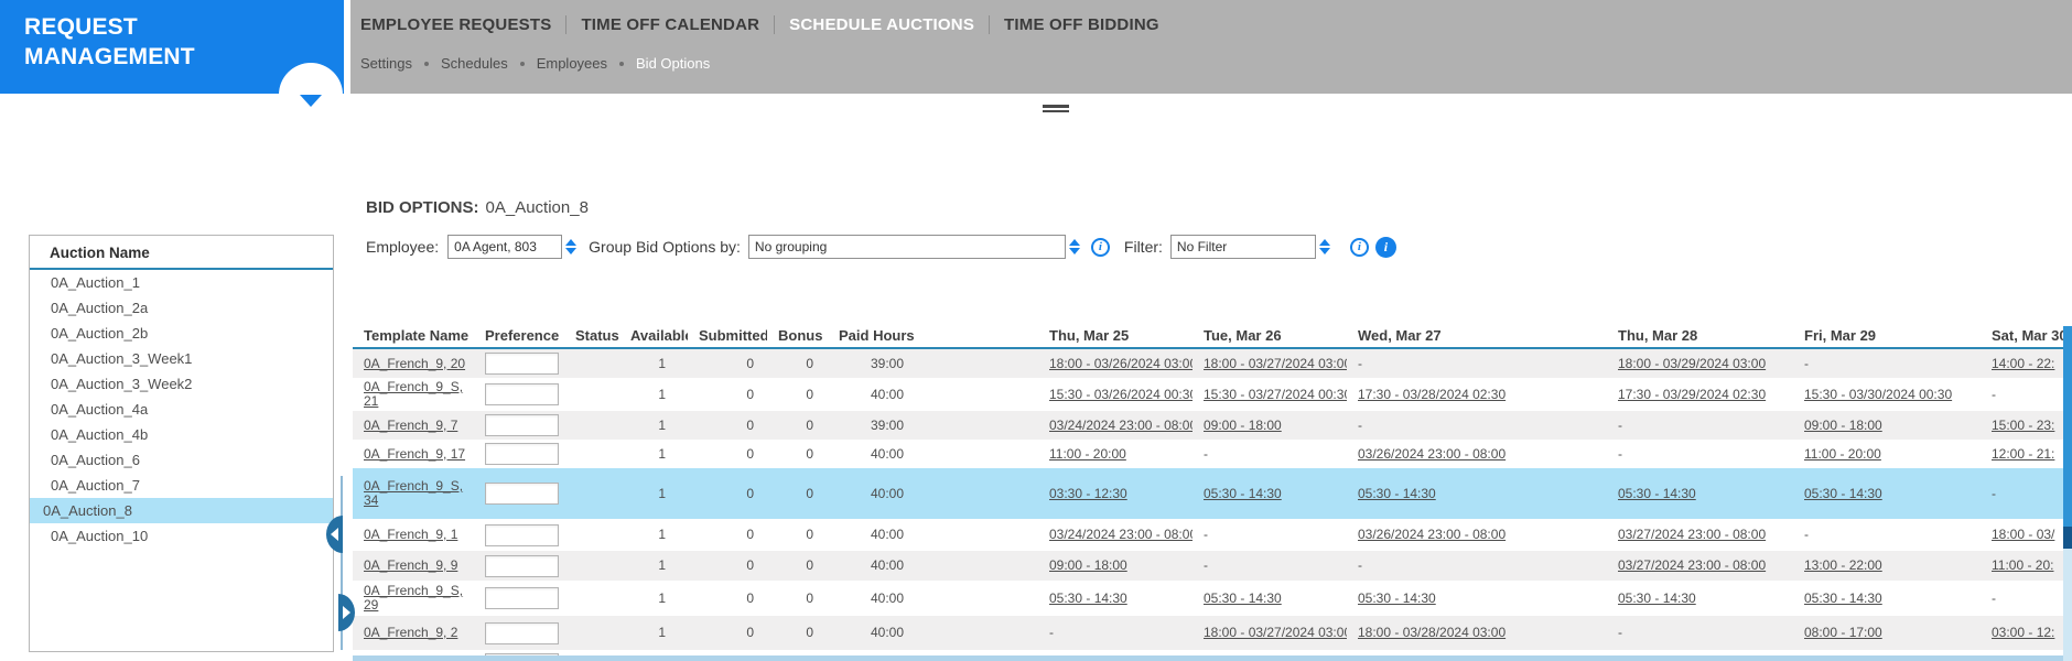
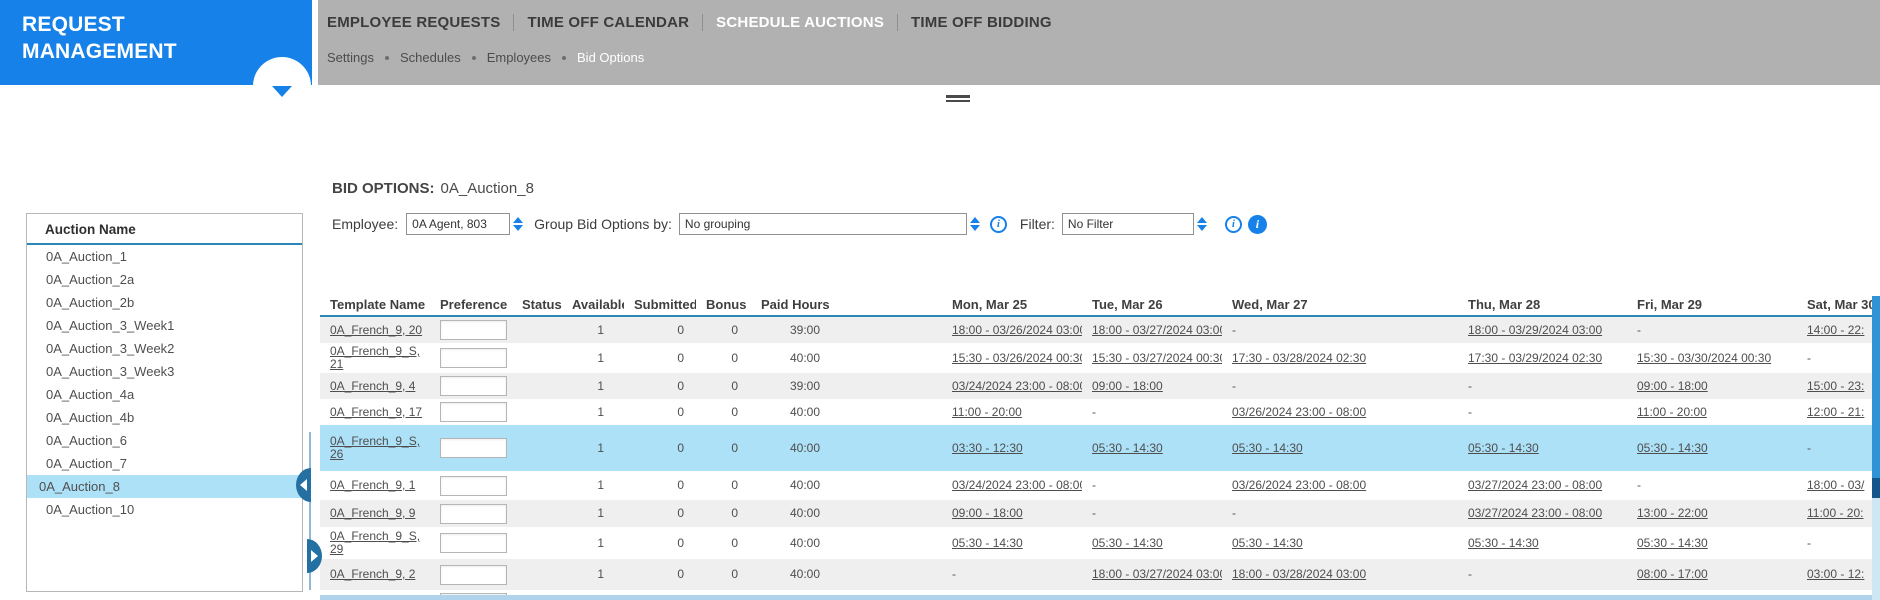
  EMPLOYEE REQUESTS
  TIME OFF CALENDAR
  SCHEDULE AUCTIONS
  TIME OFF BIDDING
  Settings
  Schedules
  Employees
  Bid Options
  REQUEST MANAGEMENT
  BID OPTIONS: 0A_Auction_8
  Employee:
  0A Agent, 803
  Group Bid Options by:
  No grouping
  i
  Filter:
  No Filter
  i
  i
  Auction Name
  0A_Auction_1
  0A_Auction_2a
  0A_Auction_2b
  0A_Auction_3_Week1
  0A_Auction_3_Week2
+ 0A_Auction_3_Week3
  0A_Auction_4a
  0A_Auction_4b
  0A_Auction_6
  0A_Auction_7
  0A_Auction_8
  0A_Auction_10
  Template Name
  Preference
  Status
  Availabl
  Submitted
  Bonus
  Paid Hours
- Thu, Mar 25
+ Mon, Mar 25
  Tue, Mar 26
  Wed, Mar 27
  Thu, Mar 28
  Fri, Mar 29
  Sat, Mar 3
  0A_French_9, 20
  1
  0
  0
  39:00
  18:00 - 03/26/2024 03:0
  18:00 - 03/27/2024 03:0
  -
  18:00 - 03/29/2024 03:00
  -
  14:00 - 22:
  0A_French_9_S, 21
  1
  0
  0
  40:00
  15:30 - 03/26/2024 00:3
  15:30 - 03/27/2024 00:3
  17:30 - 03/28/2024 02:30
  17:30 - 03/29/2024 02:30
  15:30 - 03/30/2024 00:30
  -
- 0A_French_9, 7
+ 0A_French_9, 4
  1
  0
  0
  39:00
  03/24/2024 23:00 - 08:0
  09:00 - 18:00
  -
  -
  09:00 - 18:00
  15:00 - 23:
  0A_French_9, 17
  1
  0
  0
  40:00
  11:00 - 20:00
  -
  03/26/2024 23:00 - 08:00
  -
  11:00 - 20:00
  12:00 - 21:
- 0A_French_9_S, 34
+ 0A_French_9_S, 26
  1
  0
  0
  40:00
  03:30 - 12:30
  05:30 - 14:30
  05:30 - 14:30
  05:30 - 14:30
  05:30 - 14:30
  -
  0A_French_9, 1
  1
  0
  0
  40:00
  03/24/2024 23:00 - 08:0
  -
  03/26/2024 23:00 - 08:00
  03/27/2024 23:00 - 08:00
  -
  18:00 - 03/
  0A_French_9, 9
  1
  0
  0
  40:00
  09:00 - 18:00
  -
  -
  03/27/2024 23:00 - 08:00
  13:00 - 22:00
  11:00 - 20:
  0A_French_9_S, 29
  1
  0
  0
  40:00
  05:30 - 14:30
  05:30 - 14:30
  05:30 - 14:30
  05:30 - 14:30
  05:30 - 14:30
  -
  0A_French_9, 2
  1
  0
  0
  40:00
  -
  18:00 - 03/27/2024 03:0
  18:00 - 03/28/2024 03:00
  -
  08:00 - 17:00
  03:00 - 12:
